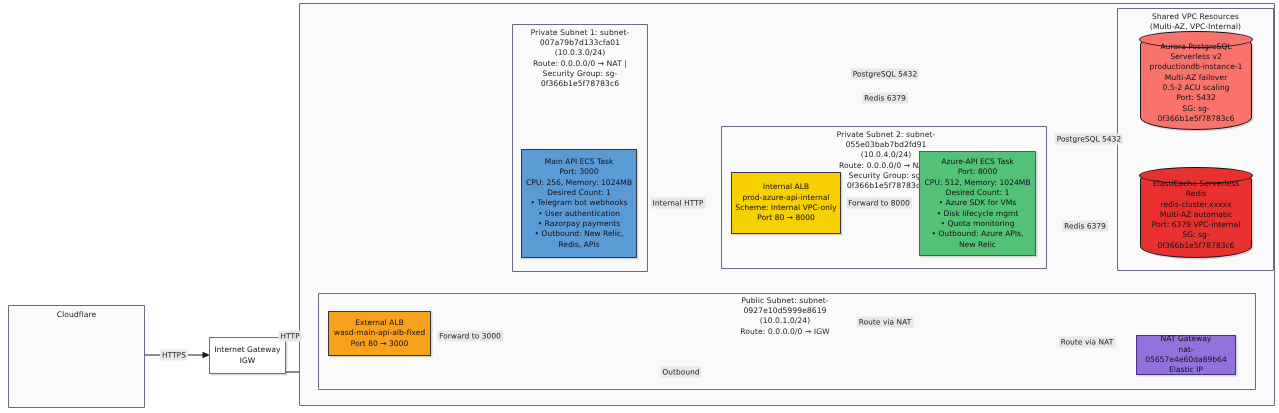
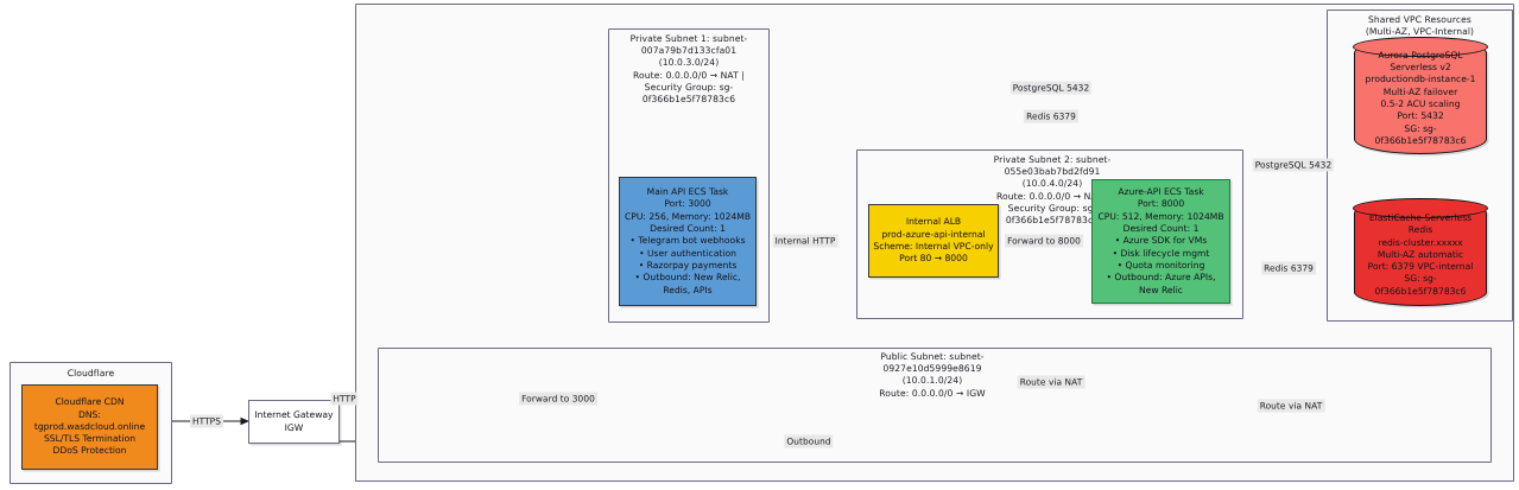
  Cloudflare
+ Cloudflare CDN
+ DNS:
+ tgprod.wasdcloud.online
+ SSL/TLS Termination
+ DDoS Protection
  Internet Gateway
  IGW
  Private Subnet 1: subnet-
  007a79b7d133cfa01
  (10.0.3.0/24)
  Route: 0.0.0.0/0 → NAT |
  Security Group: sg-
  0f366b1e5f78783c6
  Main API ECS Task
  Port: 3000
  CPU: 256, Memory: 1024MB
  Desired Count: 1
  • Telegram bot webhooks
  • User authentication
  • Razorpay payments
  • Outbound: New Relic,
  Redis, APIs
  Private Subnet 2: subnet-
  055e03bab7bd2fd91
  (10.0.4.0/24)
  Route: 0.0.0.0/0 → N
  Security Group: s
  0f366b1e5f78783
  Internal ALB
  prod-azure-api-internal
  Scheme: Internal VPC-only
  Port 80 → 8000
  Azure-API ECS Task
  Port: 8000
  CPU: 512, Memory: 1024MB
  Desired Count: 1
  • Azure SDK for VMs
  • Disk lifecycle mgmt
  • Quota monitoring
  • Outbound: Azure APIs,
  New Relic
  Public Subnet: subnet-
  0927e10d5999e8619
  (10.0.1.0/24)
  Route: 0.0.0.0/0 → IGW
- External ALB
- wasd-main-api-alb-fixed
- Port 80 → 3000
- NAT Gateway
- nat-05657e4e60da89b64
- Elastic IP
  Shared VPC Resources
  (Multi-AZ, VPC-Internal)
  Aurora PostgreSQL
  Serverless v2
  productiondb-instance-1
  Multi-AZ failover
  0.5-2 ACU scaling
  Port: 5432
  SG: sg-0f366b1e5f78783c6
  ElastiCache Serverless
  Redis
  redis-cluster.xxxxx
  Multi-AZ automatic
  Port: 6379 VPC-internal
  SG: sg-0f366b1e5f78783c6
  HTTPS
  HTTP
  Forward to 3000
  Internal HTTP
  Forward to 8000
  PostgreSQL 5432
  Redis 6379
  PostgreSQL 5432
  Redis 6379
  Route via NAT
  Route via NAT
  Outbound
